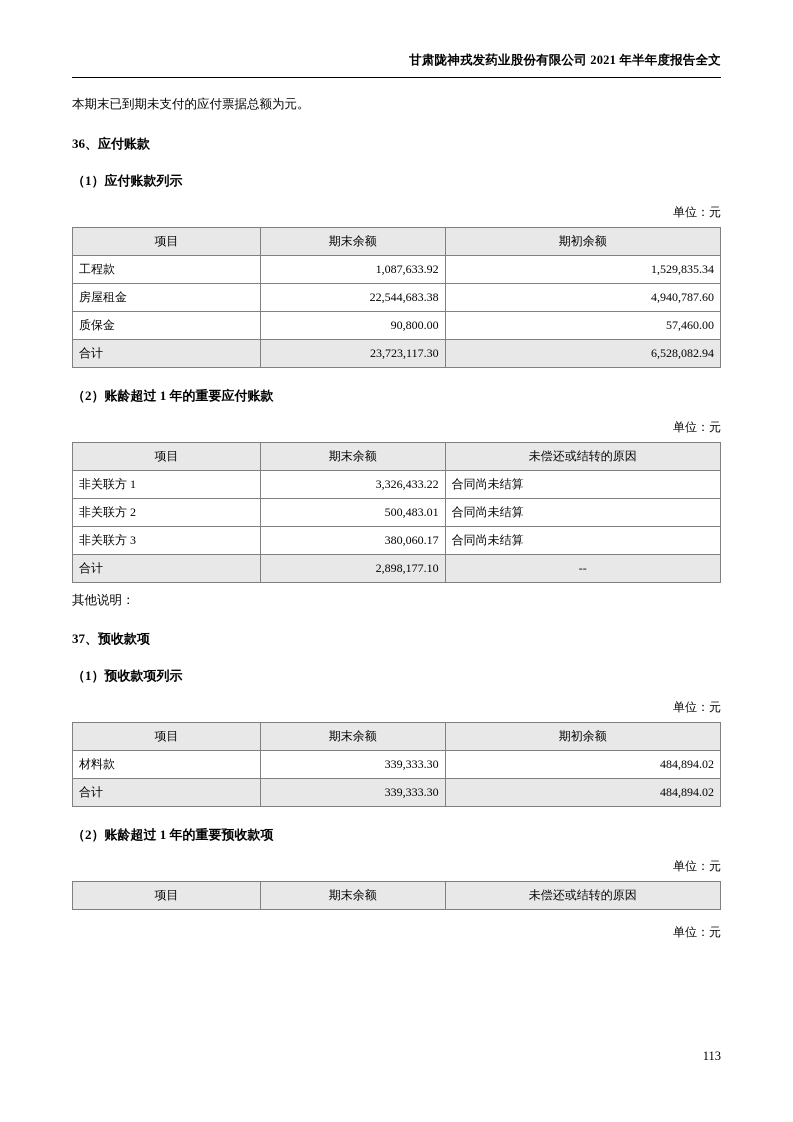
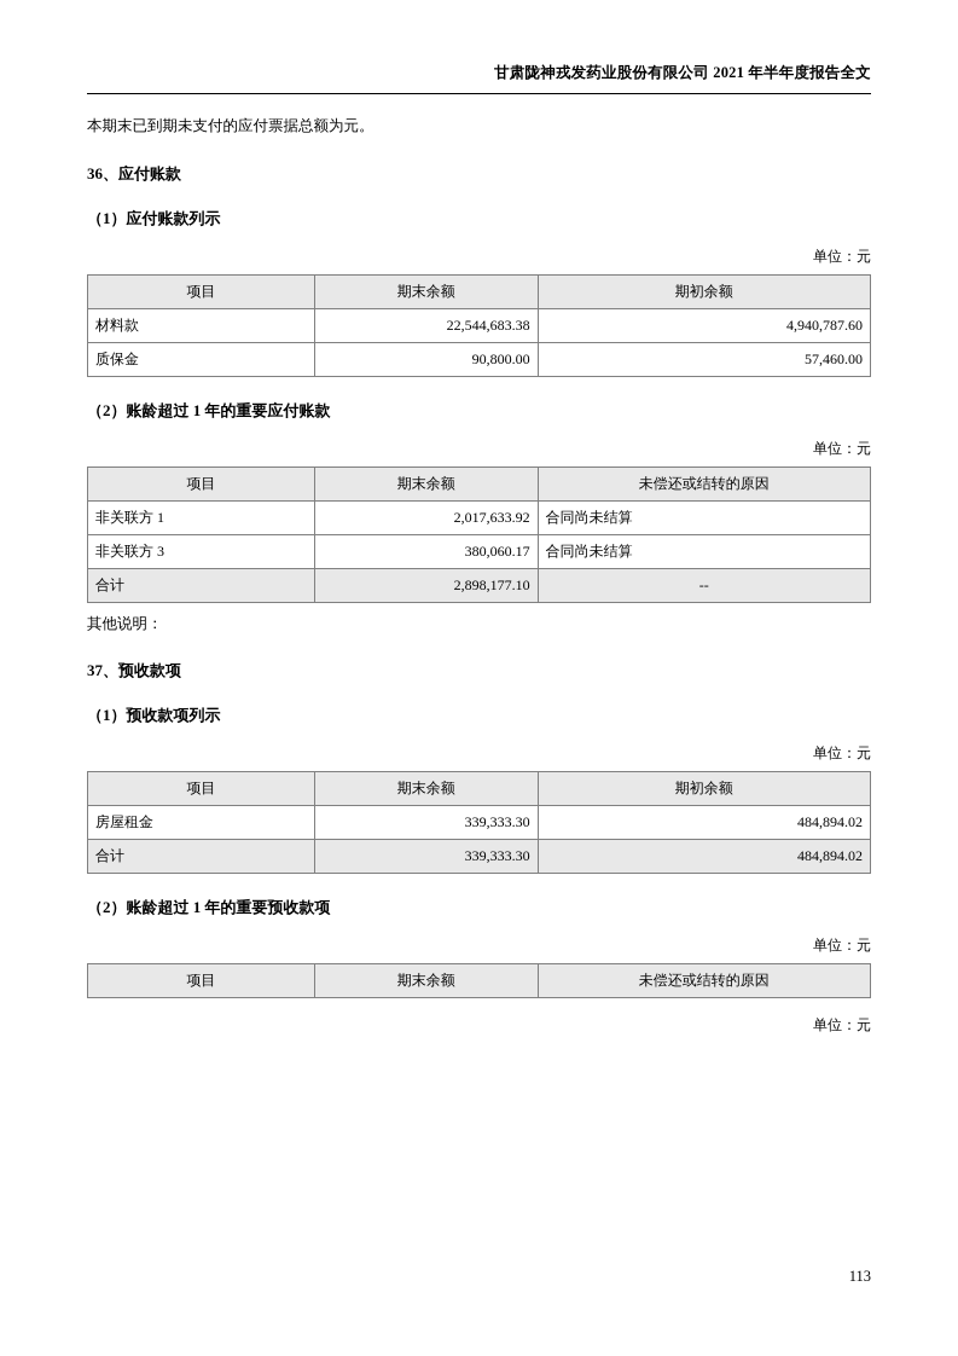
  甘肃陇神戎发药业股份有限公司 2021 年半年度报告全文
  本期末已到期未支付的应付票据总额为元。
  36、应付账款
  （1）应付账款列示
  单位：元
  项目	期末余额	期初余额
- 工程款	1,087,633.92	1,529,835.34
- 房屋租金	22,544,683.38	4,940,787.60
+ 材料款	22,544,683.38	4,940,787.60
  质保金	90,800.00	57,460.00
- 合计	23,723,117.30	6,528,082.94
  （2）账龄超过 1 年的重要应付账款
  单位：元
  项目	期末余额	未偿还或结转的原因
- 非关联方 1	3,326,433.22	合同尚未结算
+ 非关联方 1	2,017,633.92	合同尚未结算
- 非关联方 2	500,483.01	合同尚未结算
  非关联方 3	380,060.17	合同尚未结算
  合计	2,898,177.10	--
  其他说明：
  37、预收款项
  （1）预收款项列示
  单位：元
  项目	期末余额	期初余额
- 材料款	339,333.30	484,894.02
+ 房屋租金	339,333.30	484,894.02
  合计	339,333.30	484,894.02
  （2）账龄超过 1 年的重要预收款项
  单位：元
  项目	期末余额	未偿还或结转的原因
  单位：元
  113
